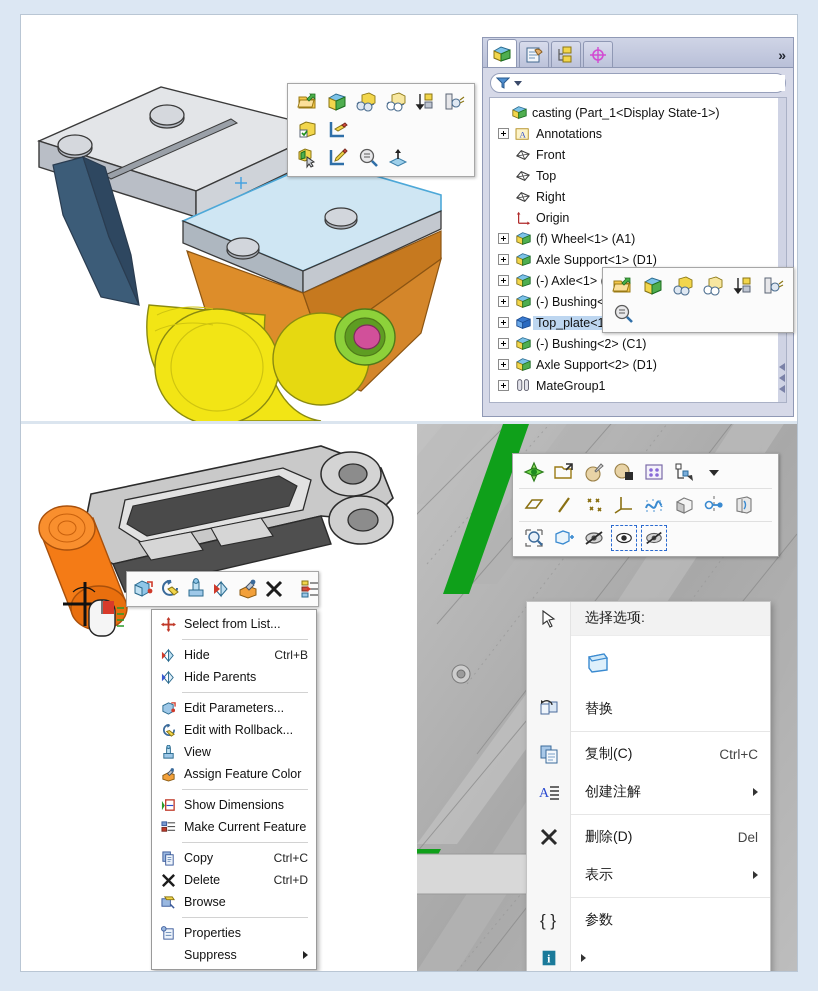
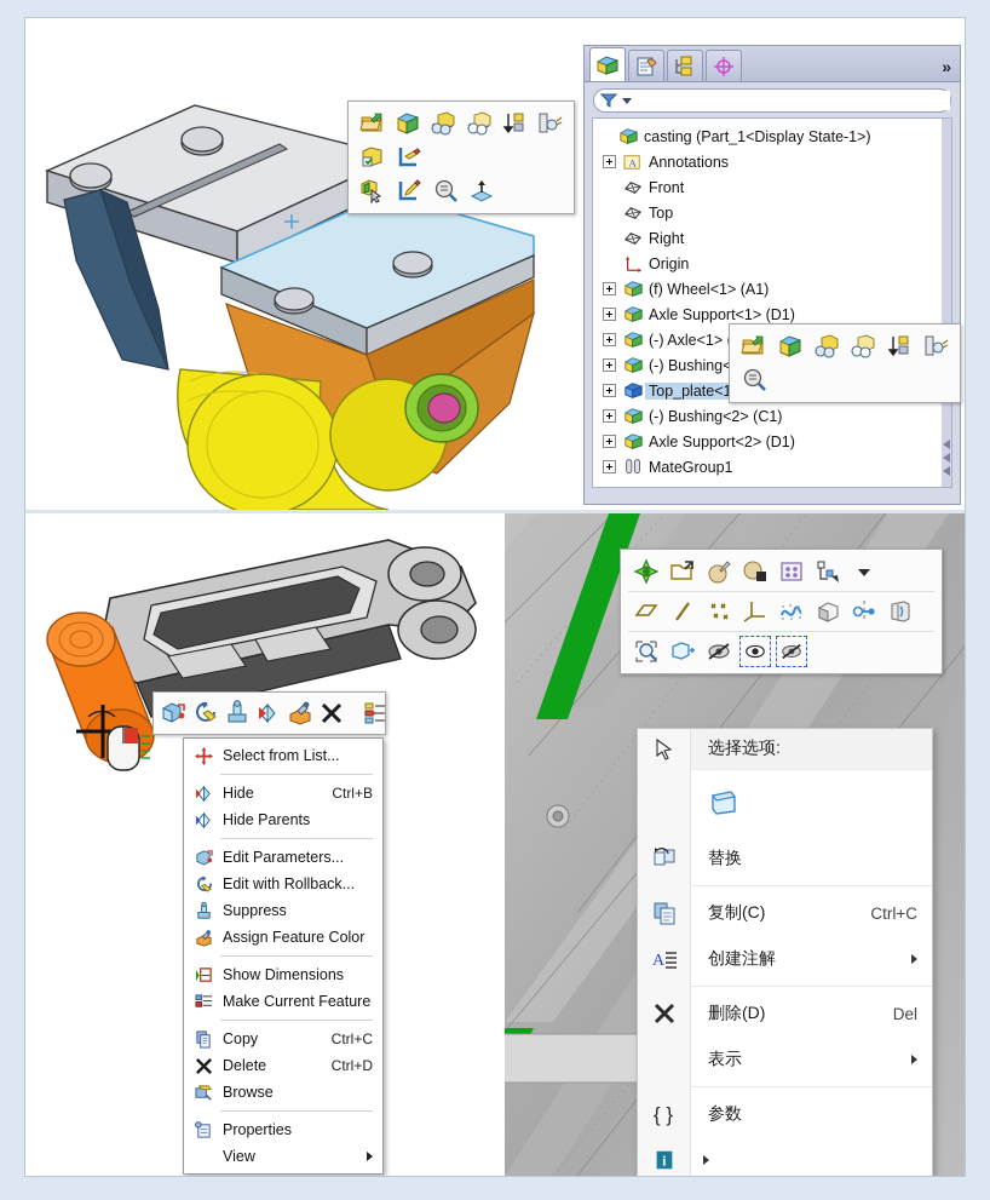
  »
  casting (Part_1<Display State-1>)
  A
  Annotations
  Front
  Top
  Right
  Origin
  (f) Wheel<1> (A1)
  Axle Support<1> (D1)
  (-) Axle<1>
  (-) Bushing<2> (C1)
  Axle Support<2> (D1)
  MateGroup1
  Select from List...
  Hide
  Ctrl+B
  Hide Parents
  Edit Parameters...
  Edit with Rollback...
- View
+ Suppress
  Assign Feature Color
  Show Dimensions
  Make Current Feature
  Copy
  Ctrl+C
  Delete
  Ctrl+D
  Browse
  Properties
- Suppress
+ View
  选择选项:
  替换
  复制(C)
  Ctrl+C
  A
  创建注解
  删除(D)
  Del
  表示
  { }
  参数
  i
